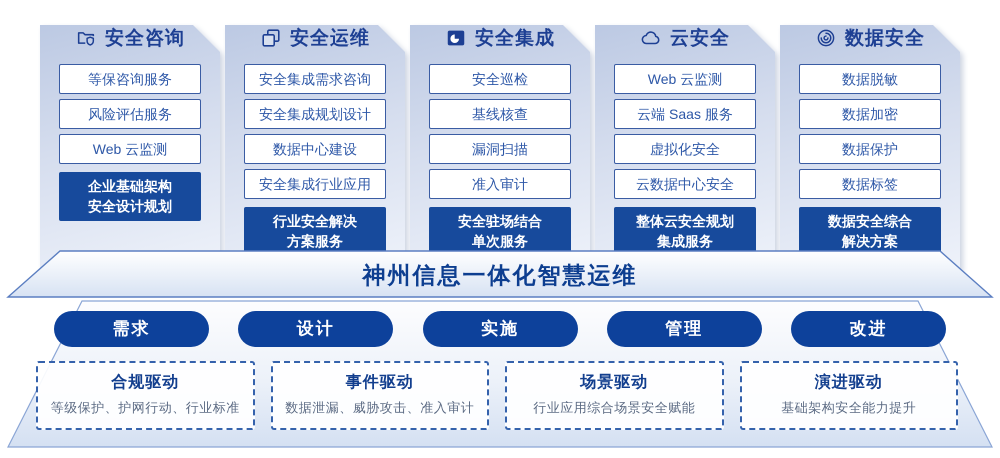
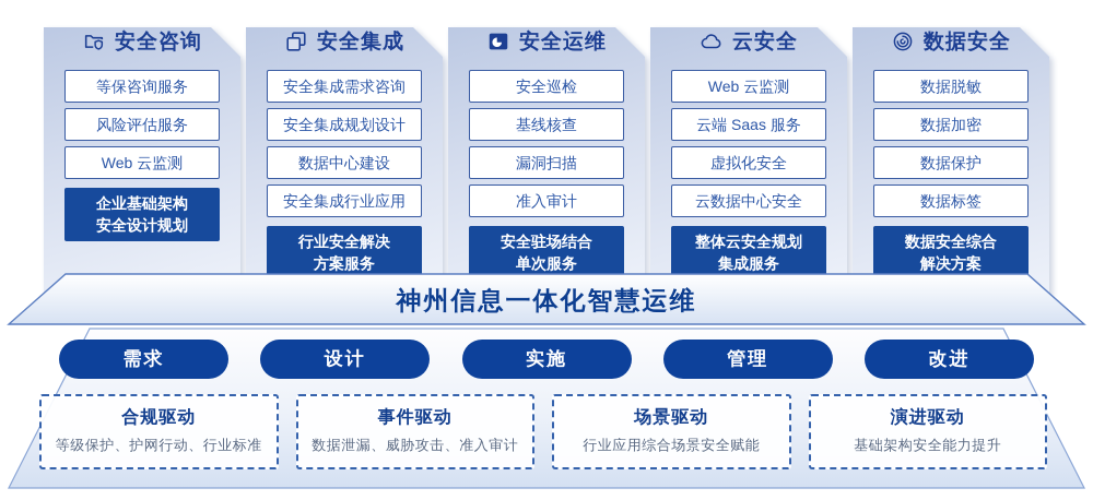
  安全咨询
  等保咨询服务
  风险评估服务
  Web 云监测
  企业基础架构
  安全设计规划
- 安全运维
+ 安全集成
  安全集成需求咨询
  安全集成规划设计
  数据中心建设
  安全集成行业应用
  行业安全解决
  方案服务
- 安全集成
+ 安全运维
  安全巡检
  基线核查
  漏洞扫描
  准入审计
  安全驻场结合
  单次服务
  云安全
  Web 云监测
  云端 Saas 服务
  虚拟化安全
  云数据中心安全
  整体云安全规划
  集成服务
  数据安全
  数据脱敏
  数据加密
  数据保护
  数据标签
  数据安全综合
  解决方案
  神州信息一体化智慧运维
  需求
  设计
  实施
  管理
  改进
  合规驱动
  等级保护、护网行动、行业标准
  事件驱动
  数据泄漏、威胁攻击、准入审计
  场景驱动
  行业应用综合场景安全赋能
  演进驱动
  基础架构安全能力提升
